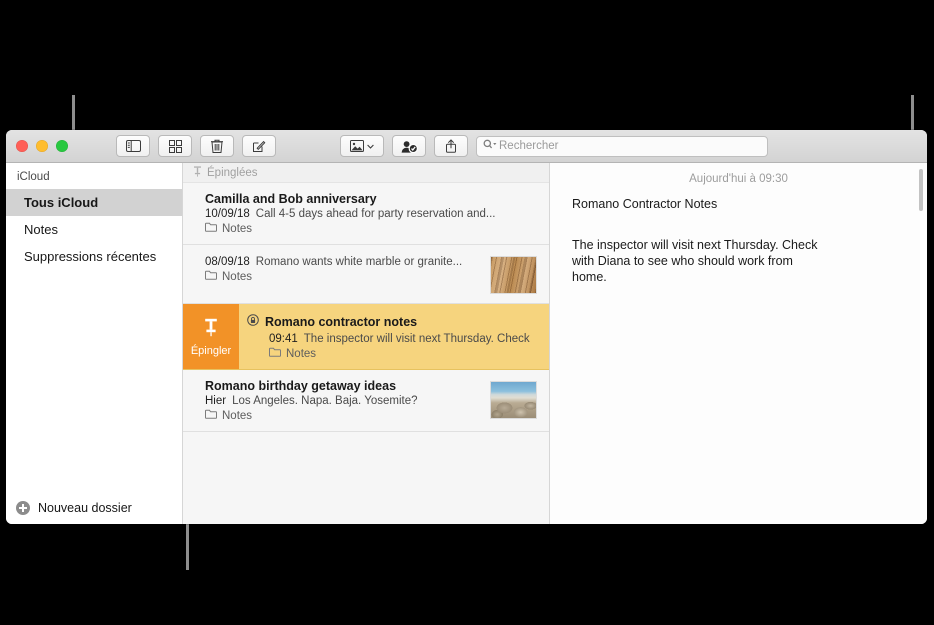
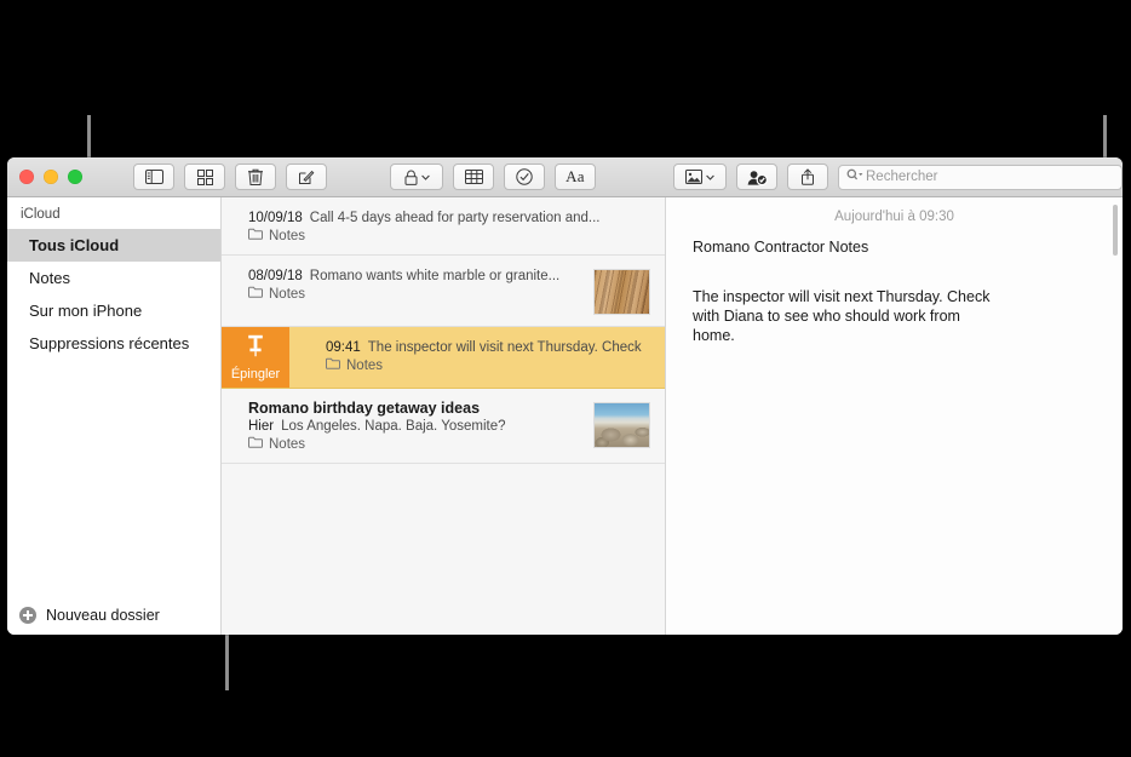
+ Aa
  Rechercher
  iCloud
  Tous iCloud
  Notes
+ Sur mon iPhone
  Suppressions récentes
  Nouveau dossier
- Épinglées
- Camilla and Bob anniversary
  10/09/18 Call 4-5 days ahead for party reservation and...
  Notes
  08/09/18 Romano wants white marble or granite...
  Notes
  Épingler
- Romano contractor notes
  09:41 The inspector will visit next Thursday. Check
  Notes
  Romano birthday getaway ideas
  Hier Los Angeles. Napa. Baja. Yosemite?
  Notes
  Aujourd'hui à 09:30
  Romano Contractor Notes
  The inspector will visit next Thursday. Check with Diana to see who should work from home.
